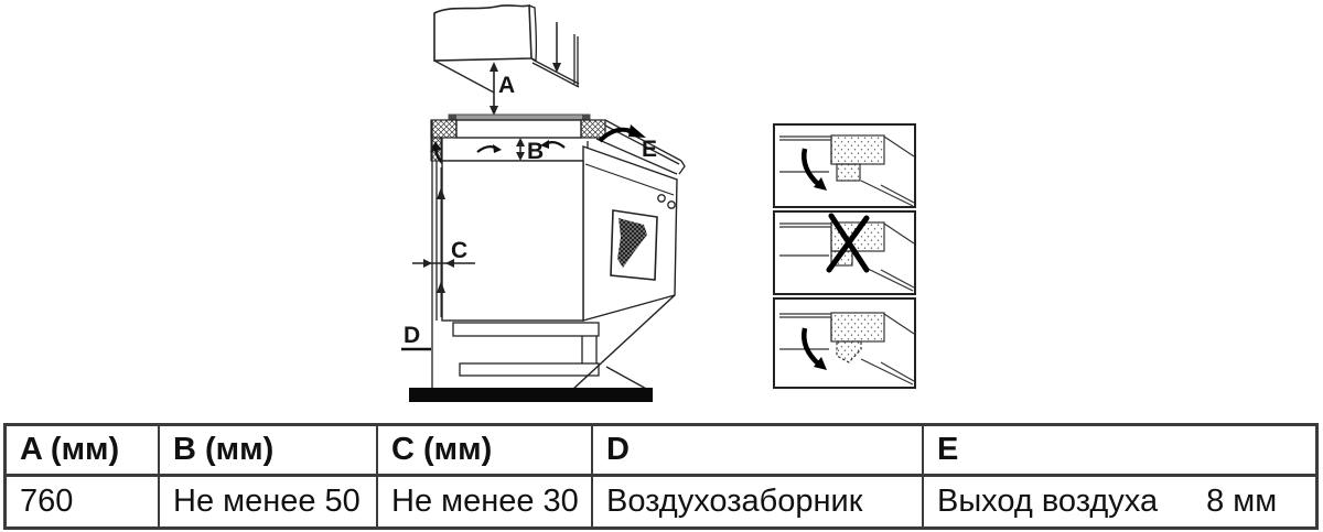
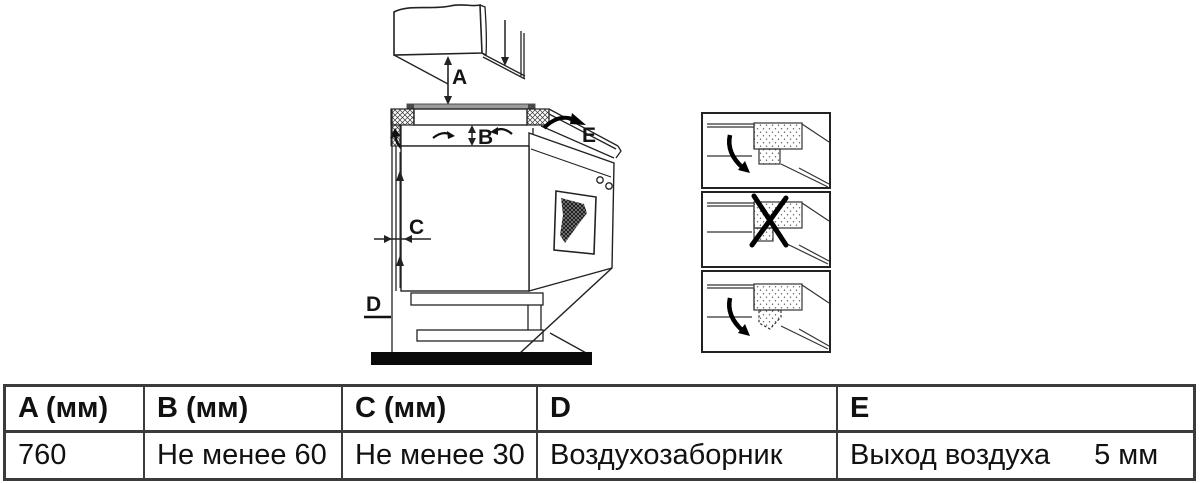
  A
  B
  E
  C
  D
  A (мм)
  B (мм)
  C (мм)
  D
  E
  760
- Не менее 50
+ Не менее 60
  Не менее 30
  Воздухозаборник
  Выход воздуха
- 8 мм
+ 5 мм
